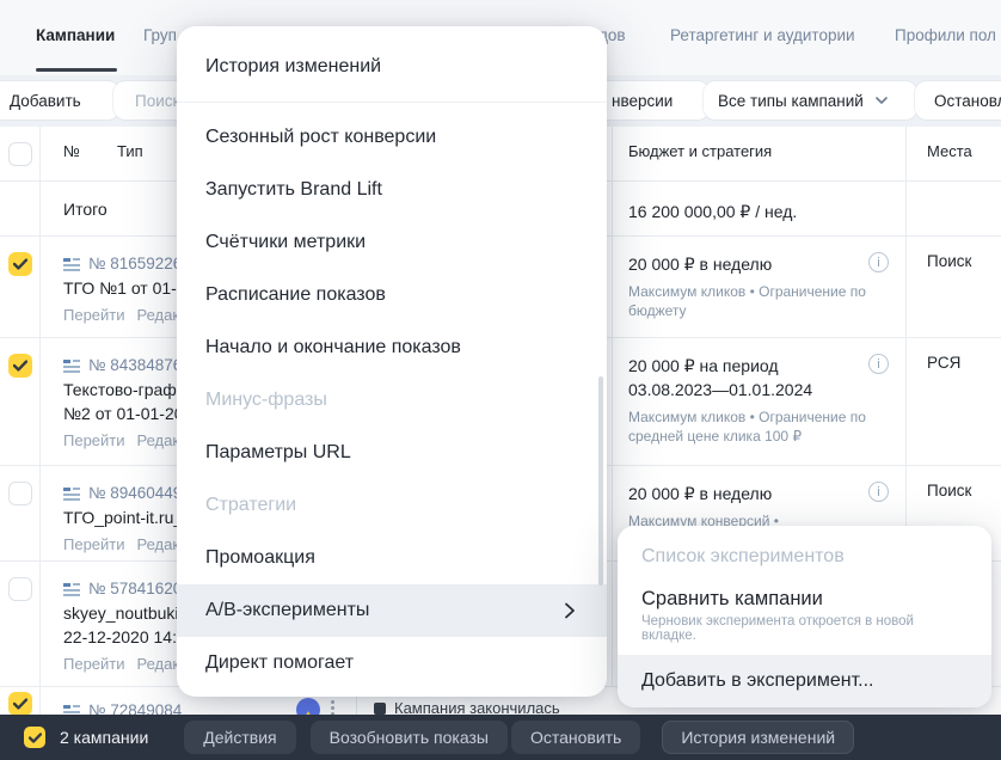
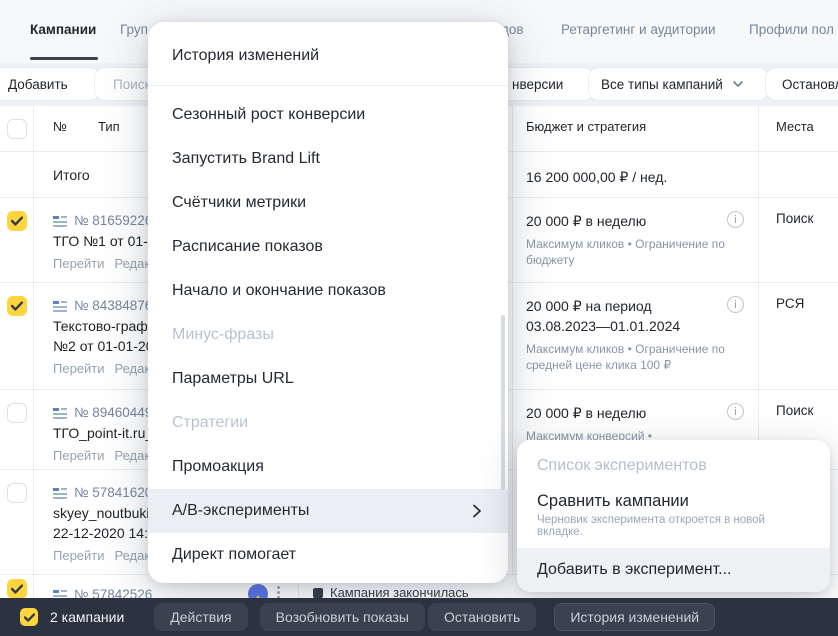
  Кампании
  Груп
  Ретаргетинг и аудитории
  Профили пол
  Добавить
  Поис
  нверсии
  Все типы кампаний
  Останов
  № Тип
  Бюджет и стратегия
  Места
  Итого
  16 200 000,00 ₽ / нед.
  № 8165922
  ТГО №1 от 01-
  Перейти Реда
  20 000 ₽ в неделю
  Максимум кликов • Ограничение по бюджету
  i
  Поиск
  № 8438487
  Текстово-граф
  №2 от 01-01-2
  Перейти Реда
  20 000 ₽ на период
  03.08.2023—01.01.2024
  Максимум кликов • Ограничение по средней цене клика 100 ₽
  i
  РСЯ
  № 8946044
  ТГО_point-it.ru
  Перейти Реда
  20 000 ₽ в неделю
  Максимум конверсий •
  i
  Поиск
  № 5784162
  skyey_noutbuk
  22-12-2020 14:
  Перейти Реда
- № 72849084
+ № 57842526
  Кампания закончилась
  История изменений
  Сезонный рост конверсии
  Запустить Brand Lift
  Счётчики метрики
  Расписание показов
  Начало и окончание показов
  Минус-фразы
  Параметры URL
  Стратегии
  Промоакция
  А/В-эксперименты
  Директ помогает
  Список экспериментов
  Сравнить кампании
  Черновик эксперимента откроется в новой вкладке.
  Добавить в эксперимент...
  2 кампании
  Действия
  Возобновить показы
  Остановить
  История изменений
